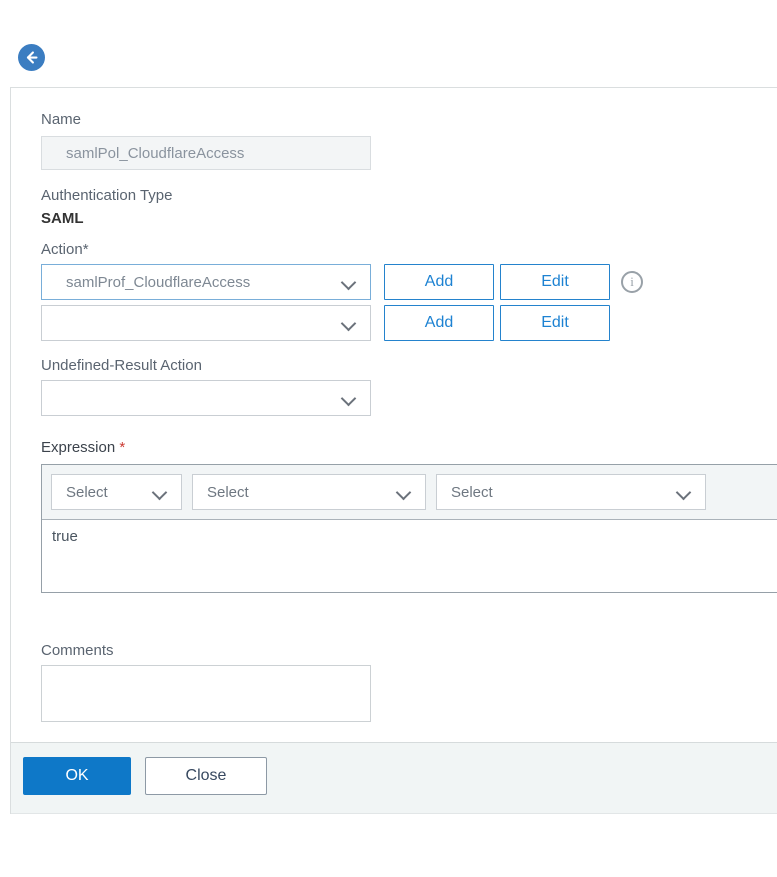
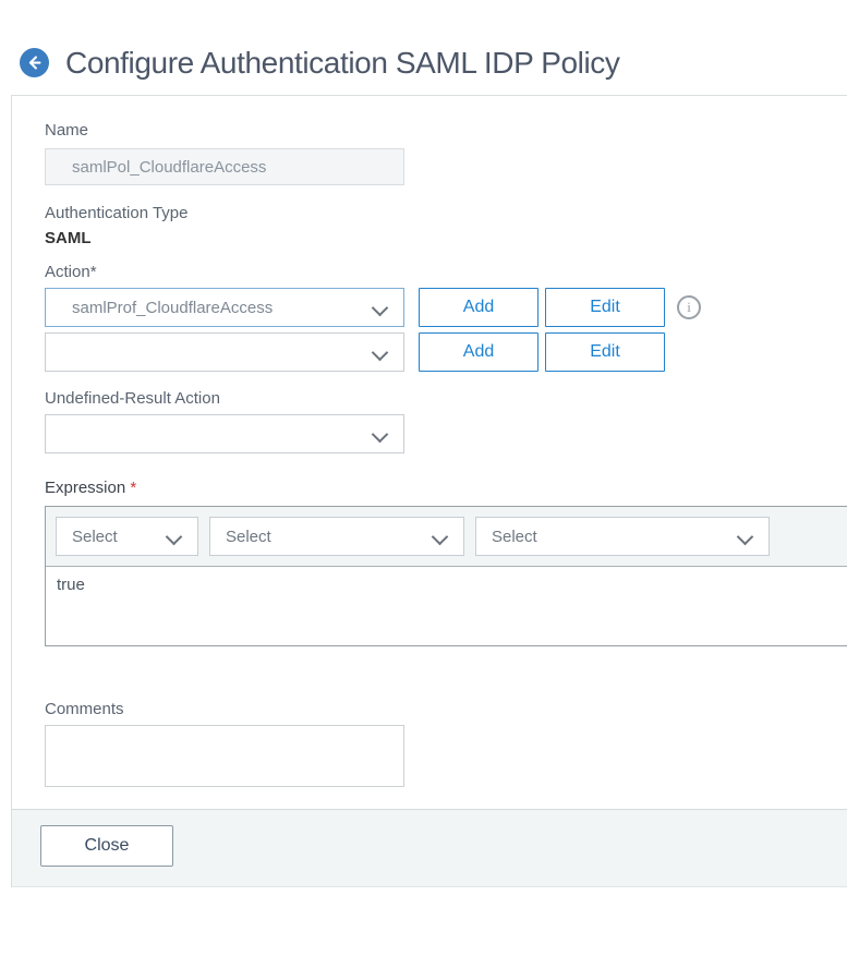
+ Configure Authentication SAML IDP Policy
  Name
  samlPol_CloudflareAccess
  Authentication Type
  SAML
  Action*
  samlProf_CloudflareAccess
  Add
  Edit
  i
  Add
  Edit
  Undefined-Result Action
  Expression *
  Select
  Select
  Select
  true
  Comments
- OK
  Close
